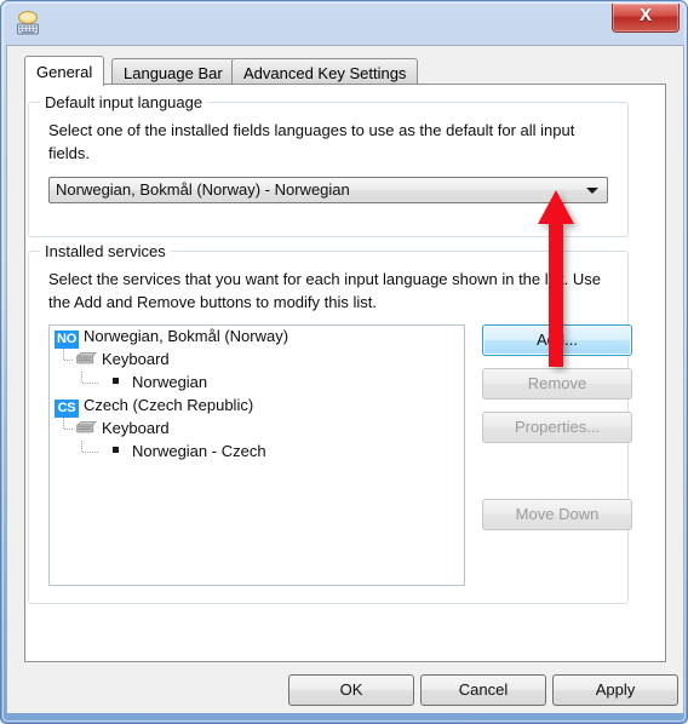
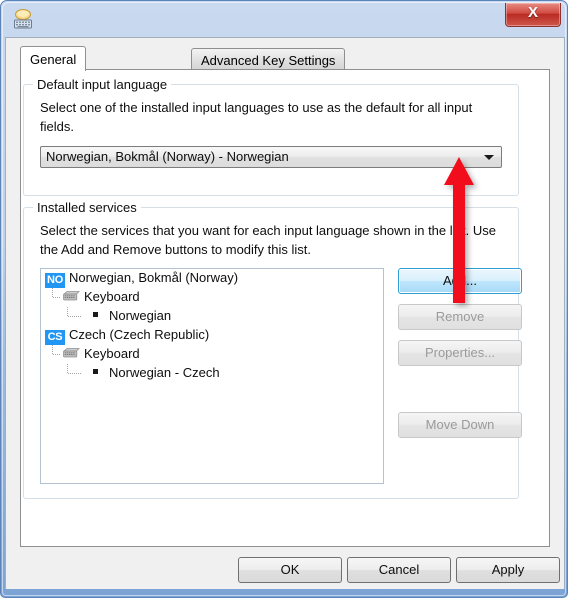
  X
  General
- Language Bar
  Advanced Key Settings
  Default input language
- Select one of the installed fields languages to use as the default for all input fields.
+ Select one of the installed input languages to use as the default for all input fields.
  Norwegian, Bokmål (Norway) - Norwegian
  Installed services
  Select the services that you want for each input language shown in the l. Use the Add and Remove buttons to modify this list.
  NO Norwegian, Bokmål (Norway)
  Keyboard
  Norwegian
  CS Czech (Czech Republic)
  Keyboard
  Norwegian - Czech
  Remove
  Properties...
  Move Down
  OK
  Cancel
  Apply
